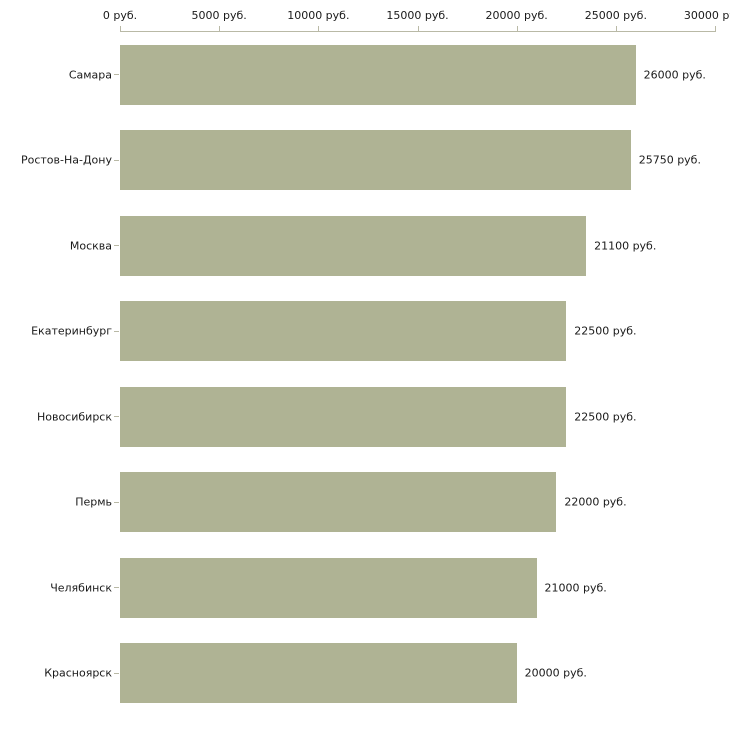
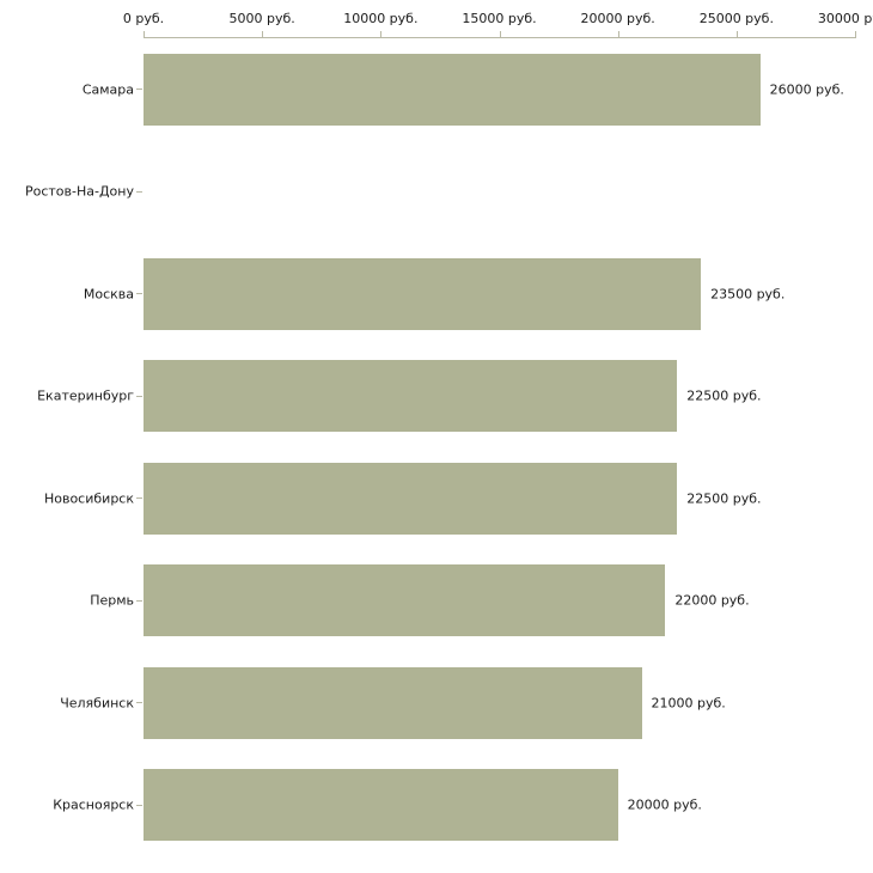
  0 руб.
  5000 руб.
  10000 руб.
  15000 руб.
  20000 руб.
  25000 руб.
  Самара
  26000 руб.
  Ростов-На-Дону
- 25750 руб.
  Москва
- 21100 руб.
+ 23500 руб.
  Екатеринбург
  22500 руб.
  Новосибирск
  22500 руб.
  Пермь
  22000 руб.
  Челябинск
  21000 руб.
  Красноярск
  20000 руб.
